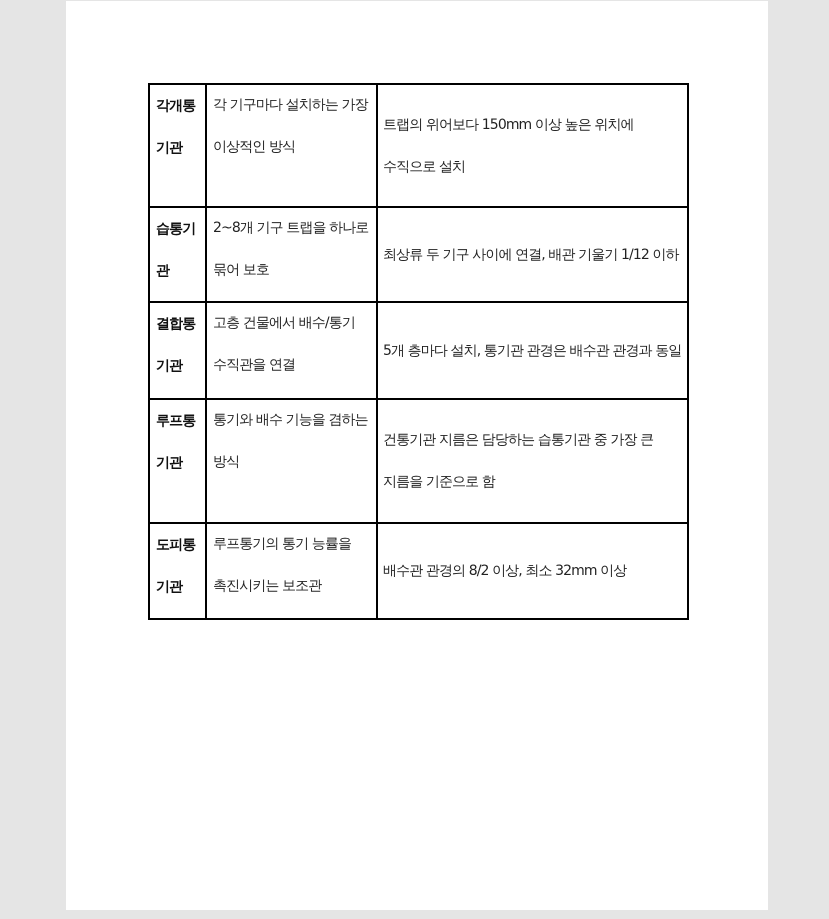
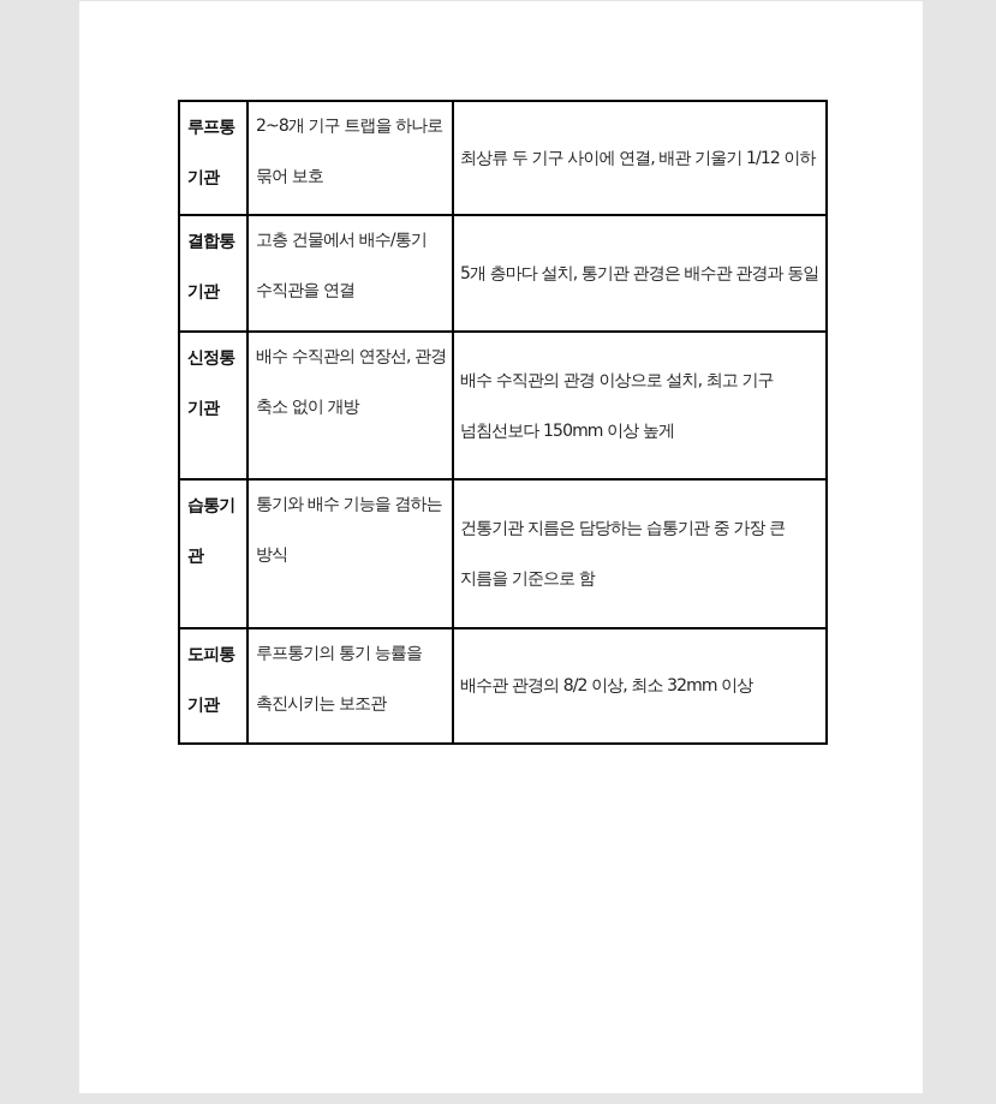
- 각개통기관	각 기구마다 설치하는 가장 이상적인 방식	트랩의 위어보다 150mm 이상 높은 위치에 수직으로 설치
- 습통기관	2~8개 기구 트랩을 하나로 묶어 보호	최상류 두 기구 사이에 연결, 배관 기울기 1/12 이하
+ 루프통기관	2~8개 기구 트랩을 하나로 묶어 보호	최상류 두 기구 사이에 연결, 배관 기울기 1/12 이하
  결합통기관	고층 건물에서 배수/통기 수직관을 연결	5개 층마다 설치, 통기관 관경은 배수관 관경과 동일
+ 신정통기관	배수 수직관의 연장선, 관경 축소 없이 개방	배수 수직관의 관경 이상으로 설치, 최고 기구 넘침선보다 150mm 이상 높게
- 루프통기관	통기와 배수 기능을 겸하는 방식	건통기관 지름은 담당하는 습통기관 중 가장 큰 지름을 기준으로 함
+ 습통기관	통기와 배수 기능을 겸하는 방식	건통기관 지름은 담당하는 습통기관 중 가장 큰 지름을 기준으로 함
  도피통기관	루프통기의 통기 능률을 촉진시키는 보조관	배수관 관경의 8/2 이상, 최소 32mm 이상
